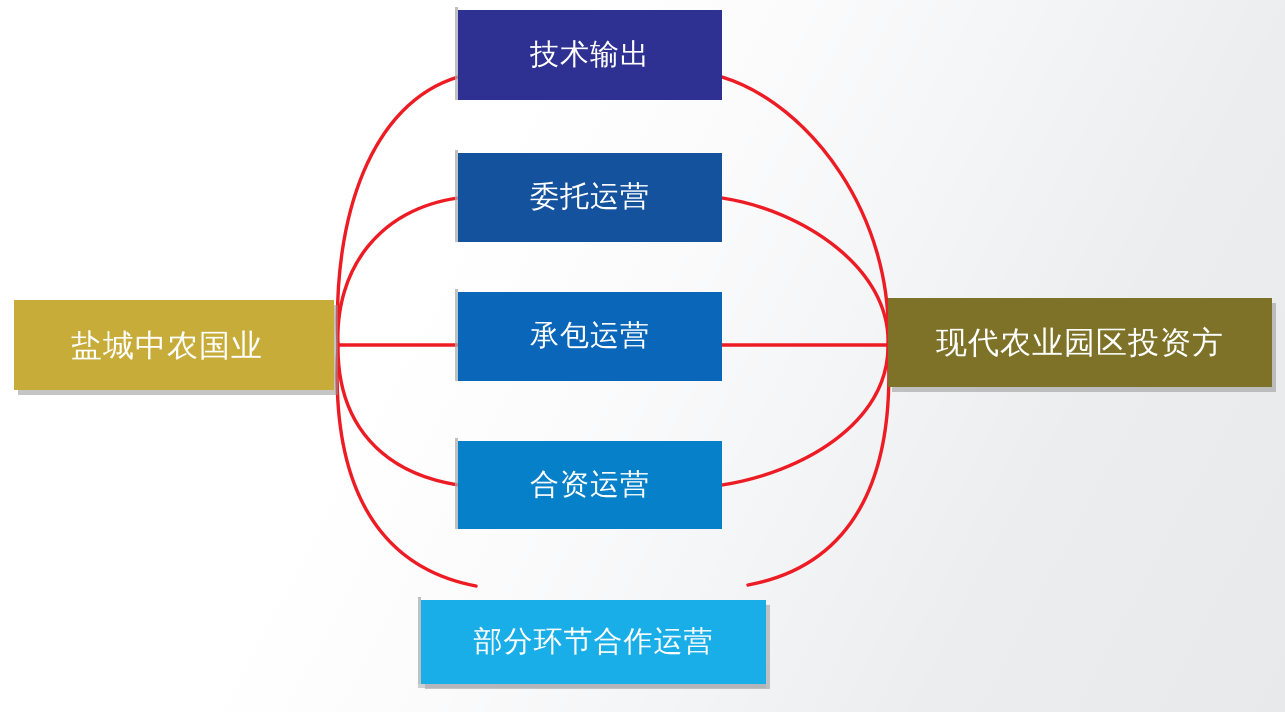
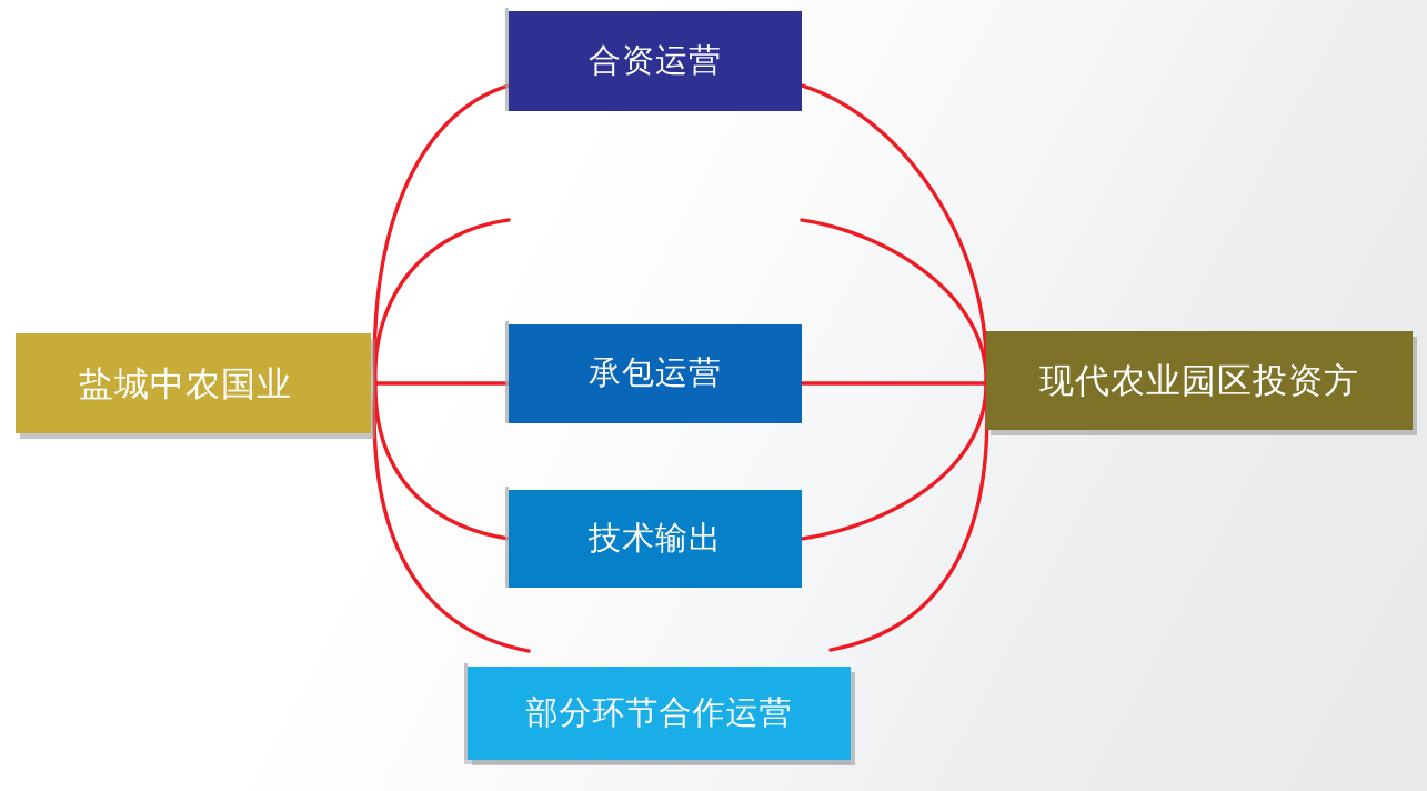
  盐城中农国业
- 技术输出
+ 合资运营
- 委托运营
  承包运营
- 合资运营
+ 技术输出
  部分环节合作运营
  现代农业园区投资方
